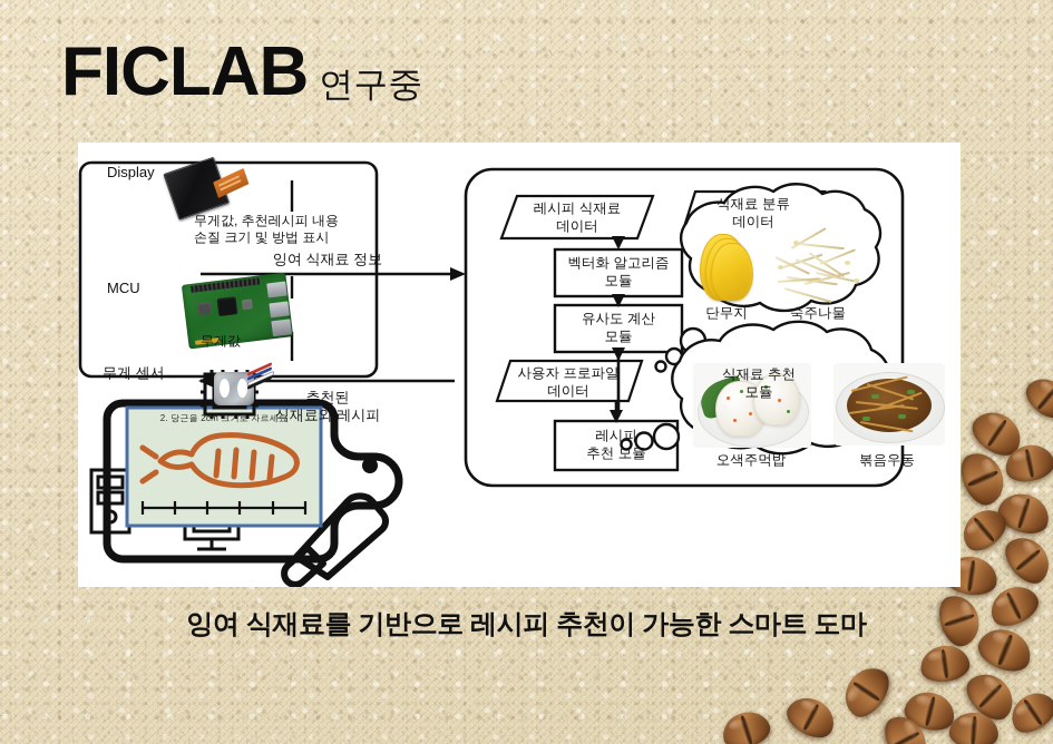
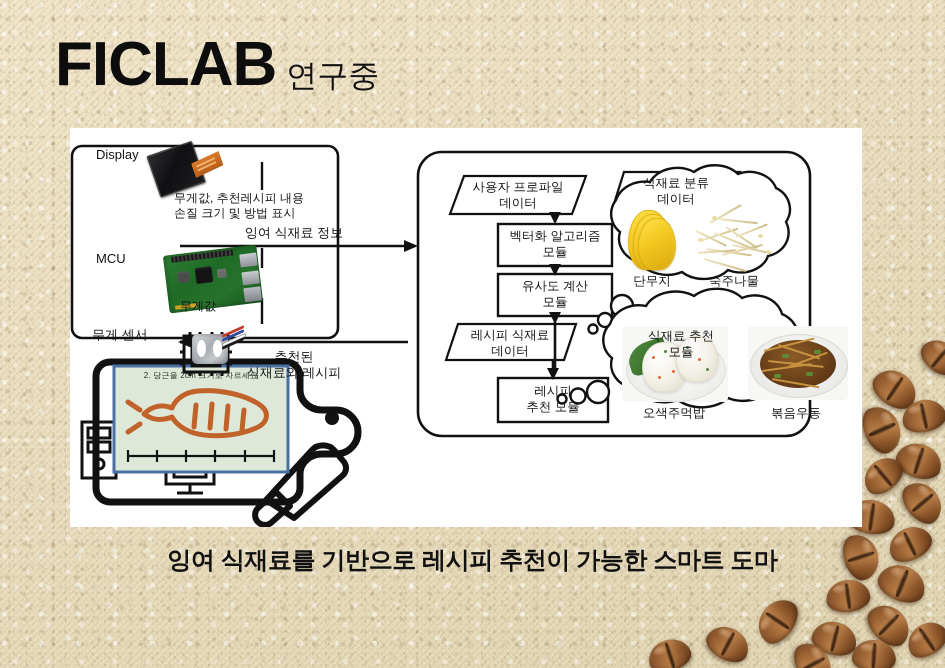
  FICLAB
  연구중
  Display
  MCU
  무게 센서
  무게값, 추천레시피 내용
  손질 크기 및 방법 표시
  무게값
  잉여 식재료 정보
  추천된
  식재료와 레시피
- 레시피 식재료
+ 사용자 프로파일
  데이터
  식재료 분류
  데이터
- 사용자 프로파일
+ 레시피 식재료
  데이터
  벡터화 알고리즘
  모듈
  유사도 계산
  모듈
  식재료 추천
  모듈
  레시피
  추천 모듈
  단무지
  숙주나물
  오색주먹밥
  볶음우동
  2. 당근을 2cm 크기로 자르세요
  잉여 식재료를 기반으로 레시피 추천이 가능한 스마트 도마
